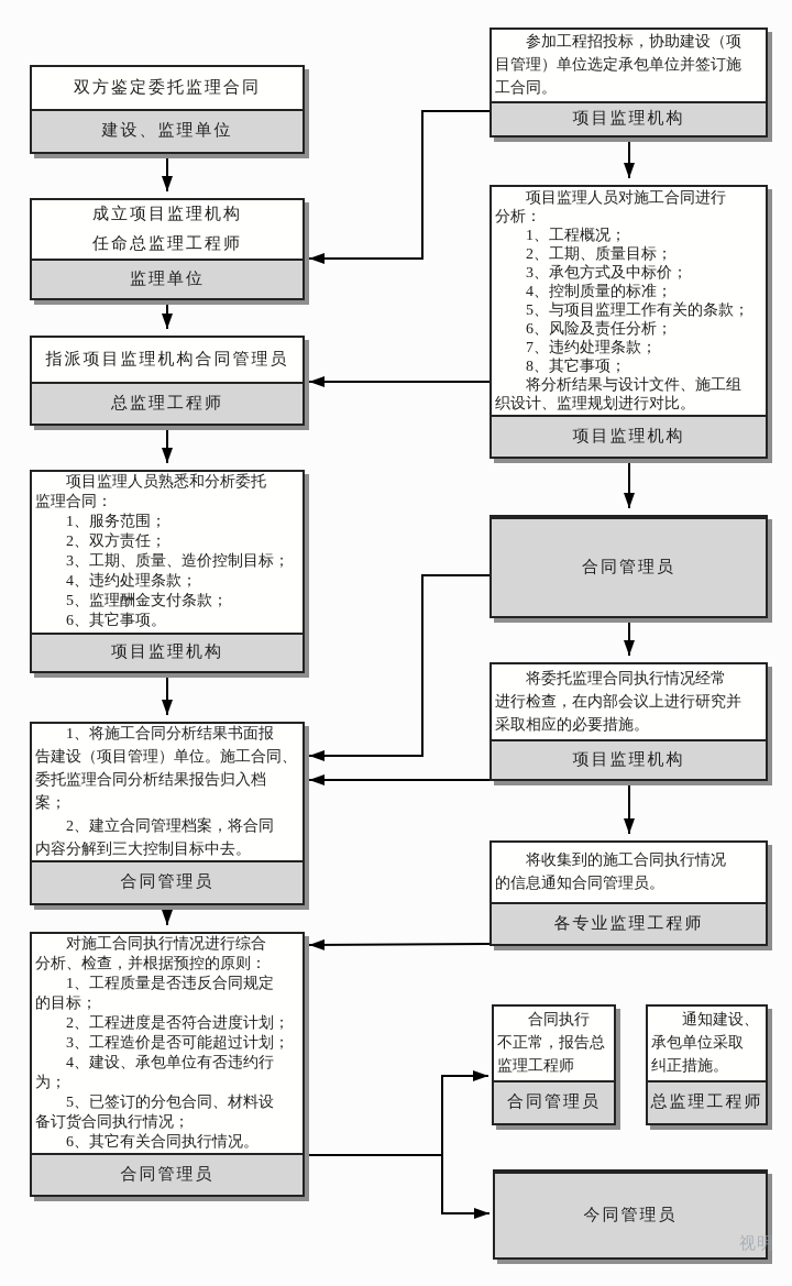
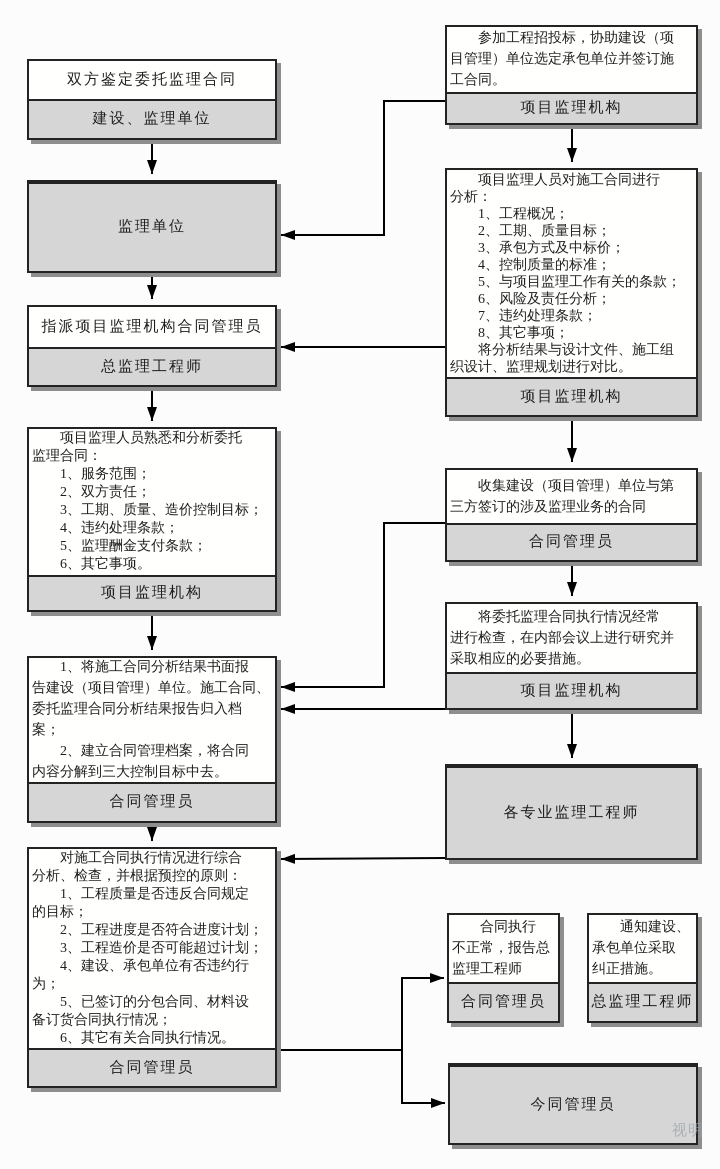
  双方鉴定委托监理合同
  建设、监理单位
- 成立项目监理机构
- 任命总监理工程师
  监理单位
  指派项目监理机构合同管理员
  总监理工程师
  项目监理人员熟悉和分析委托
  监理合同：
  1、服务范围；
  2、双方责任；
  3、工期、质量、造价控制目标；
  4、违约处理条款；
  5、监理酬金支付条款；
  6、其它事项。
  项目监理机构
  1、将施工合同分析结果书面报
  告建设（项目管理）单位。施工合同、
  委托监理合同分析结果报告归入档
  案；
  2、建立合同管理档案，将合同
  内容分解到三大控制目标中去。
  合同管理员
  对施工合同执行情况进行综合
  分析、检查，并根据预控的原则：
  1、工程质量是否违反合同规定
  的目标；
  2、工程进度是否符合进度计划；
  3、工程造价是否可能超过计划；
  4、建设、承包单位有否违约行
  为；
  5、已签订的分包合同、材料设
  备订货合同执行情况；
  6、其它有关合同执行情况。
  合同管理员
  参加工程招投标，协助建设（项
  目管理）单位选定承包单位并签订施
  工合同。
  项目监理机构
  项目监理人员对施工合同进行
  分析：
  1、工程概况；
  2、工期、质量目标；
  3、承包方式及中标价；
  4、控制质量的标准；
  5、与项目监理工作有关的条款；
  6、风险及责任分析；
  7、违约处理条款；
  8、其它事项；
  将分析结果与设计文件、施工组
  织设计、监理规划进行对比。
  项目监理机构
+ 收集建设（项目管理）单位与第
+ 三方签订的涉及监理业务的合同
  合同管理员
  将委托监理合同执行情况经常
  进行检查，在内部会议上进行研究并
  采取相应的必要措施。
  项目监理机构
- 将收集到的施工合同执行情况
- 的信息通知合同管理员。
  各专业监理工程师
  合同执行
  不正常，报告总
  监理工程师
  合同管理员
  通知建设、
  承包单位采取
  纠正措施。
  总监理工程师
  今同管理员
  视明
